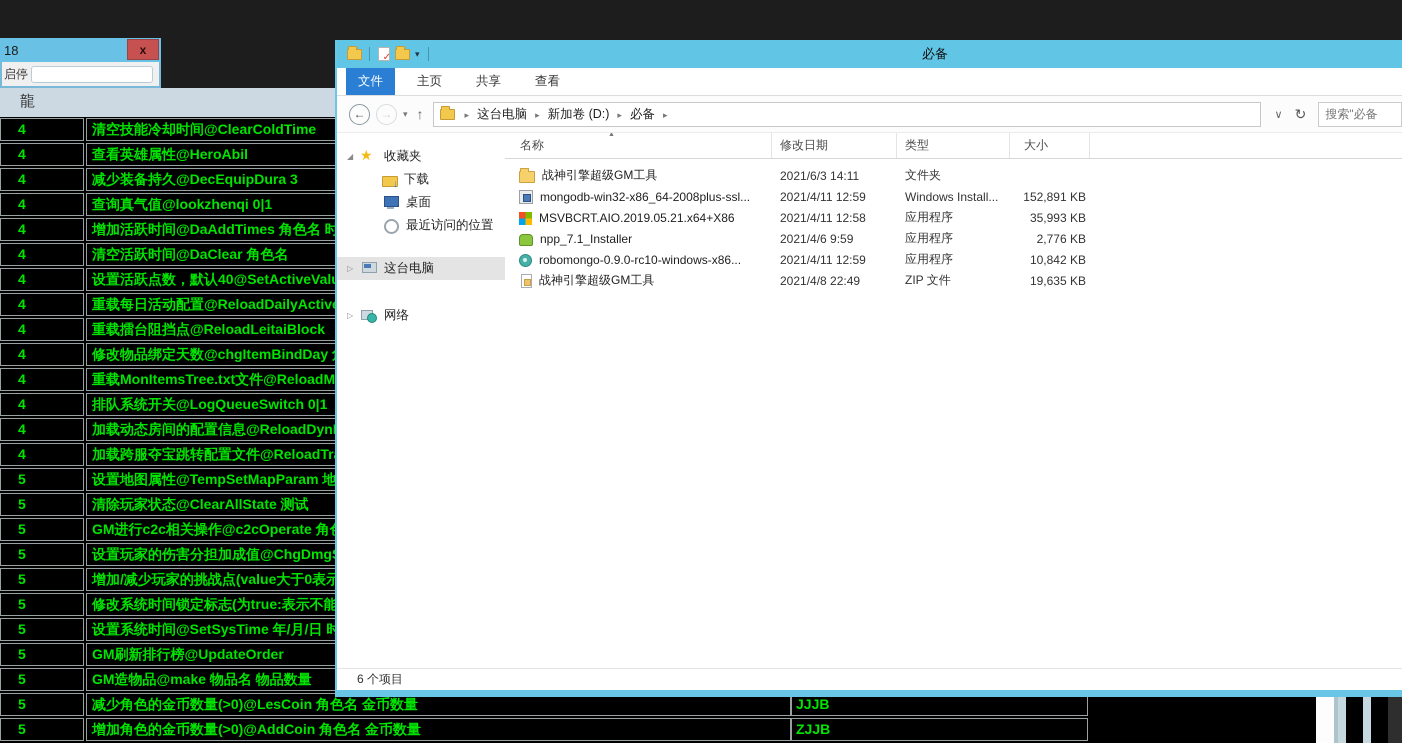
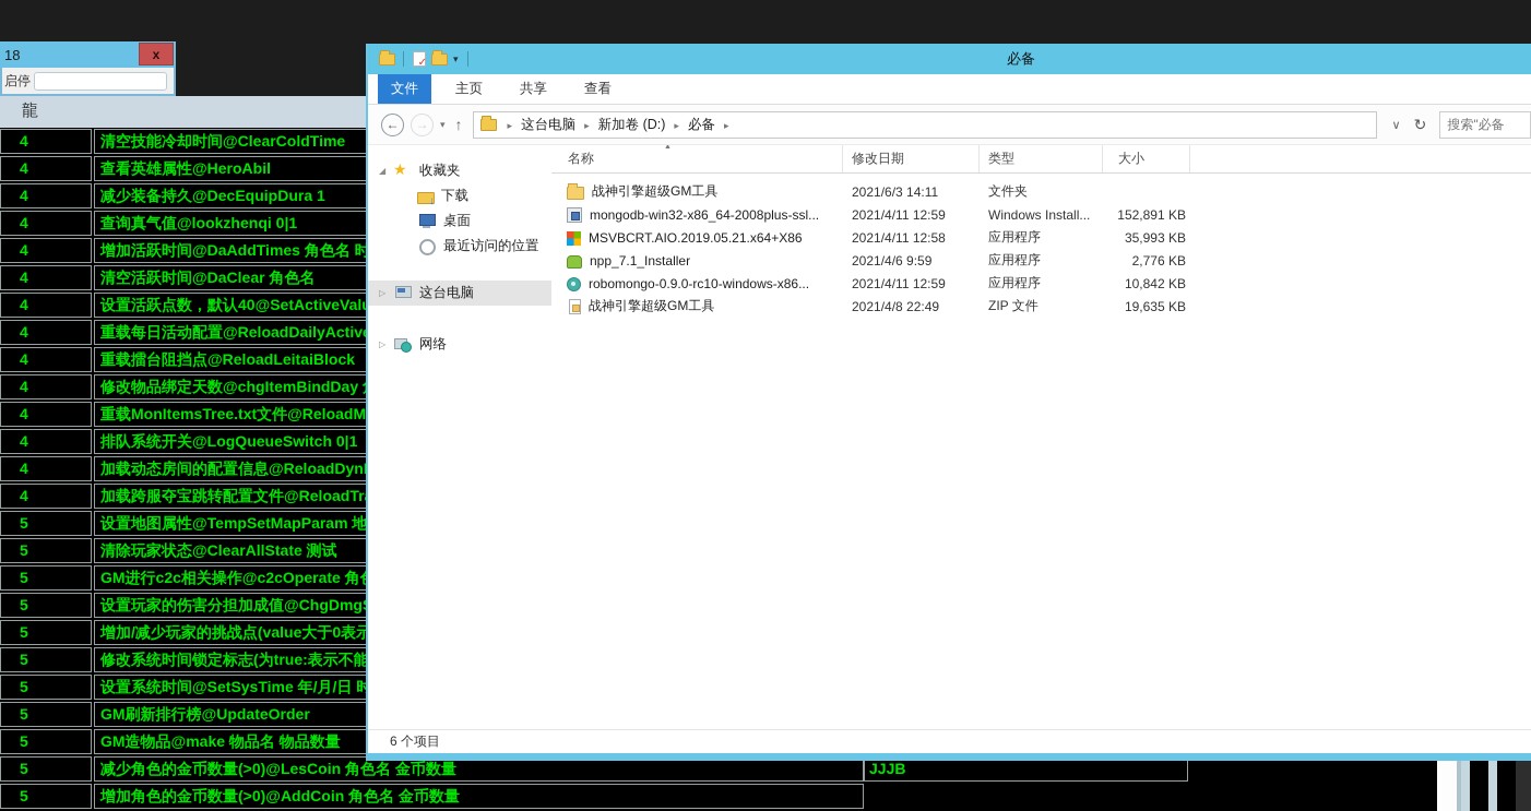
  18
  x
  启停
  龍
  4
  清空技能冷却时间@ClearColdTime
  4
  查看英雄属性@HeroAbil
  4
- 减少装备持久@DecEquipDura 3
+ 减少装备持久@DecEquipDura 1
  4
  查询真气值@lookzhenqi 0|1
  4
  增加活跃时间@DaAddTimes 角色名 时
  4
  清空活跃时间@DaClear 角色名
  4
  设置活跃点数，默认40@SetActiveVal
  4
  重载每日活动配置@ReloadDailyActiv
  4
  重载擂台阻挡点@ReloadLeitaiBlock
  4
  修改物品绑定天数@chgItemBindDay
  4
  重载MonItemsTree.txt文件@ReloadM
  4
  排队系统开关@LogQueueSwitch 0|1
  4
  加载动态房间的配置信息@ReloadDyn
  4
  加载跨服夺宝跳转配置文件@ReloadTr
  5
  设置地图属性@TempSetMapParam 地
  5
  清除玩家状态@ClearAllState 测试
  5
  GM进行c2c相关操作@c2cOperate 角
  5
  设置玩家的伤害分担加成值@ChgDmg
  5
  增加/减少玩家的挑战点(value大于0表示
  5
  修改系统时间锁定标志(为true:表示不能
  5
  设置系统时间@SetSysTime 年/月/日 时
  5
  GM刷新排行榜@UpdateOrder
  5
  GM造物品@make 物品名 物品数量
  5
  减少角色的金币数量(>0)@LesCoin 角色名 金币数量
  JJJB
  5
  增加角色的金币数量(>0)@AddCoin 角色名 金币数量
- ZJJB
  ▾
  必备
  文件
  主页
  共享
  查看
  ←
  →
  ▾
  ↑
  这台电脑
  新加卷 (D:)
  必备
  ∨
  ↻
  搜索"必备
  ◢
  收藏夹
  下载
  桌面
  最近访问的位置
  ▷
  这台电脑
  ▷
  网络
  名称
  修改日期
  类型
  大小
  战神引擎超级GM工具
  2021/6/3 14:11
  文件夹
  mongodb-win32-x86_64-2008plus-ssl...
  2021/4/11 12:59
  Windows Install...
  152,891 KB
  MSVBCRT.AIO.2019.05.21.x64+X86
  2021/4/11 12:58
  应用程序
  35,993 KB
  npp_7.1_Installer
  2021/4/6 9:59
  应用程序
  2,776 KB
  robomongo-0.9.0-rc10-windows-x86...
  2021/4/11 12:59
  应用程序
  10,842 KB
  战神引擎超级GM工具
  2021/4/8 22:49
  ZIP 文件
  19,635 KB
  6 个项目
